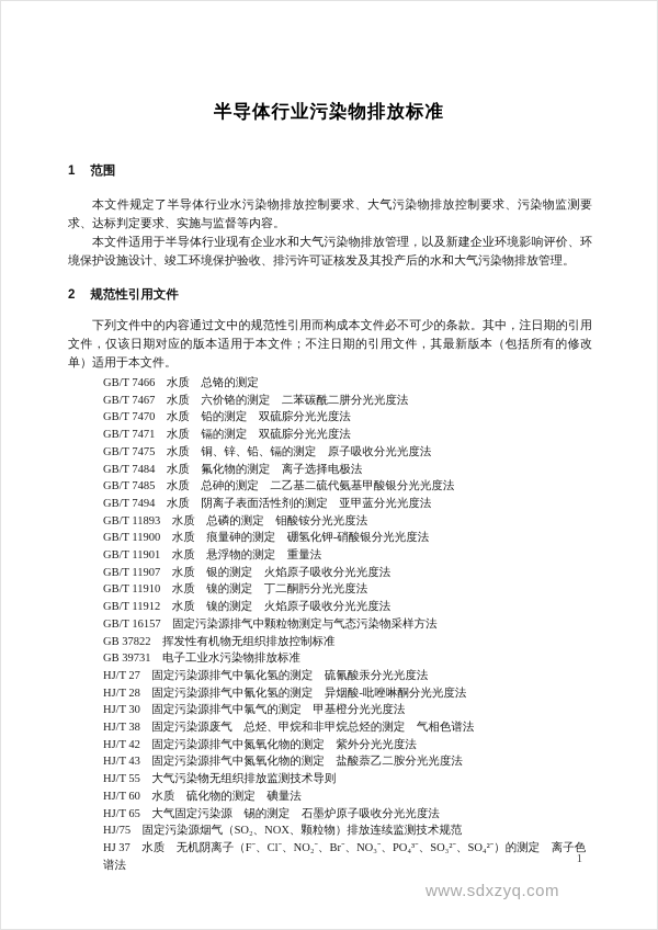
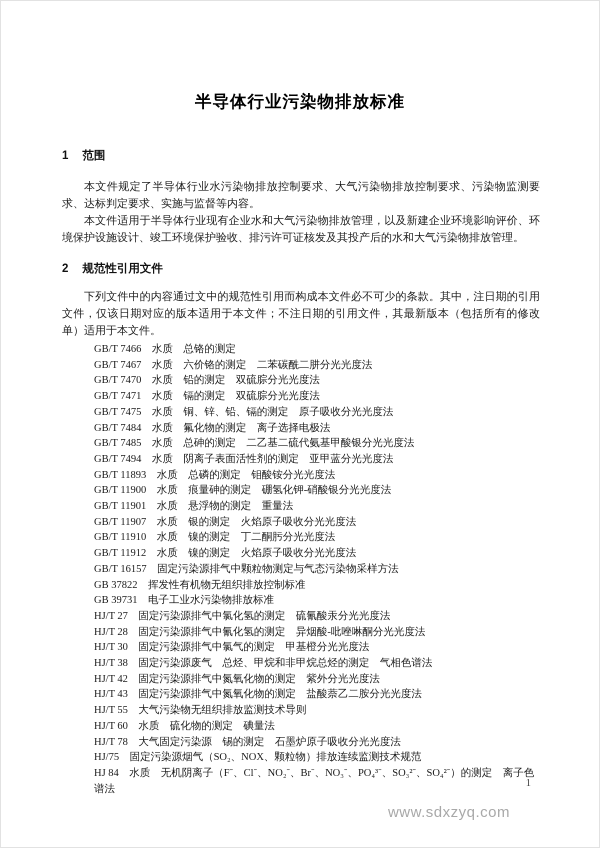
  半导体行业污染物排放标准
  1
  范围
  本文件规定了半导体行业水污染物排放控制要求、大气污染物排放控制要求、污染物监测要求、达标判定要求、实施与监督等内容。
  本文件适用于半导体行业现有企业水和大气污染物排放管理，以及新建企业环境影响评价、环境保护设施设计、竣工环境保护验收、排污许可证核发及其投产后的水和大气污染物排放管理。
  2
  规范性引用文件
  下列文件中的内容通过文中的规范性引用而构成本文件必不可少的条款。其中，注日期的引用文件，仅该日期对应的版本适用于本文件；不注日期的引用文件，其最新版本（包括所有的修改单）适用于本文件。
  GB/T 7466 水质 总铬的测定
  GB/T 7467 水质 六价铬的测定 二苯碳酰二肼分光光度法
  GB/T 7470 水质 铅的测定 双硫腙分光光度法
  GB/T 7471 水质 镉的测定 双硫腙分光光度法
  GB/T 7475 水质 铜、锌、铅、镉的测定 原子吸收分光光度法
  GB/T 7484 水质 氟化物的测定 离子选择电极法
  GB/T 7485 水质 总砷的测定 二乙基二硫代氨基甲酸银分光光度法
  GB/T 7494 水质 阴离子表面活性剂的测定 亚甲蓝分光光度法
  GB/T 11893 水质 总磷的测定 钼酸铵分光光度法
  GB/T 11900 水质 痕量砷的测定 硼氢化钾-硝酸银分光光度法
  GB/T 11901 水质 悬浮物的测定 重量法
  GB/T 11907 水质 银的测定 火焰原子吸收分光光度法
  GB/T 11910 水质 镍的测定 丁二酮肟分光光度法
  GB/T 11912 水质 镍的测定 火焰原子吸收分光光度法
  GB/T 16157 固定污染源排气中颗粒物测定与气态污染物采样方法
  GB 37822 挥发性有机物无组织排放控制标准
  GB 39731 电子工业水污染物排放标准
  HJ/T 27 固定污染源排气中氯化氢的测定 硫氰酸汞分光光度法
  HJ/T 28 固定污染源排气中氰化氢的测定 异烟酸-吡唑啉酮分光光度法
  HJ/T 30 固定污染源排气中氯气的测定 甲基橙分光光度法
  HJ/T 38 固定污染源废气 总烃、甲烷和非甲烷总烃的测定 气相色谱法
  HJ/T 42 固定污染源排气中氮氧化物的测定 紫外分光光度法
  HJ/T 43 固定污染源排气中氮氧化物的测定 盐酸萘乙二胺分光光度法
  HJ/T 55 大气污染物无组织排放监测技术导则
  HJ/T 60 水质 硫化物的测定 碘量法
- HJ/T 65 大气固定污染源 锡的测定 石墨炉原子吸收分光光度法
+ HJ/T 78 大气固定污染源 锡的测定 石墨炉原子吸收分光光度法
  HJ/75 固定污染源烟气（SO₂、NOX、颗粒物）排放连续监测技术规范
- HJ 37 水质 无机阴离子（F⁻、Cl⁻、NO₂⁻、Br⁻、NO₃⁻、PO₄³⁻、SO₃²⁻、SO₄²⁻）的测定 离子色谱法
+ HJ 84 水质 无机阴离子（F⁻、Cl⁻、NO₂⁻、Br⁻、NO₃⁻、PO₄³⁻、SO₃²⁻、SO₄²⁻）的测定 离子色谱法
  1
  www.sdxzyq.com
